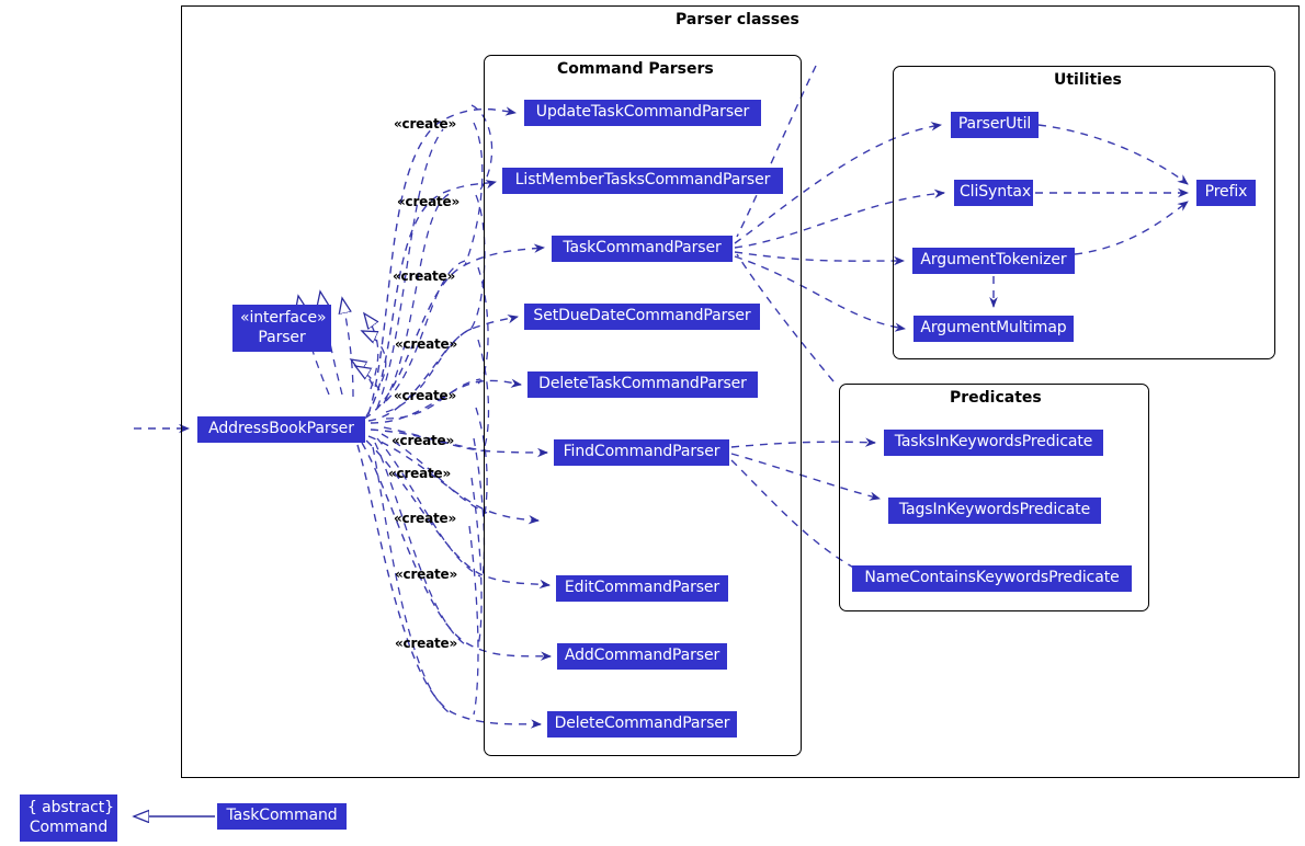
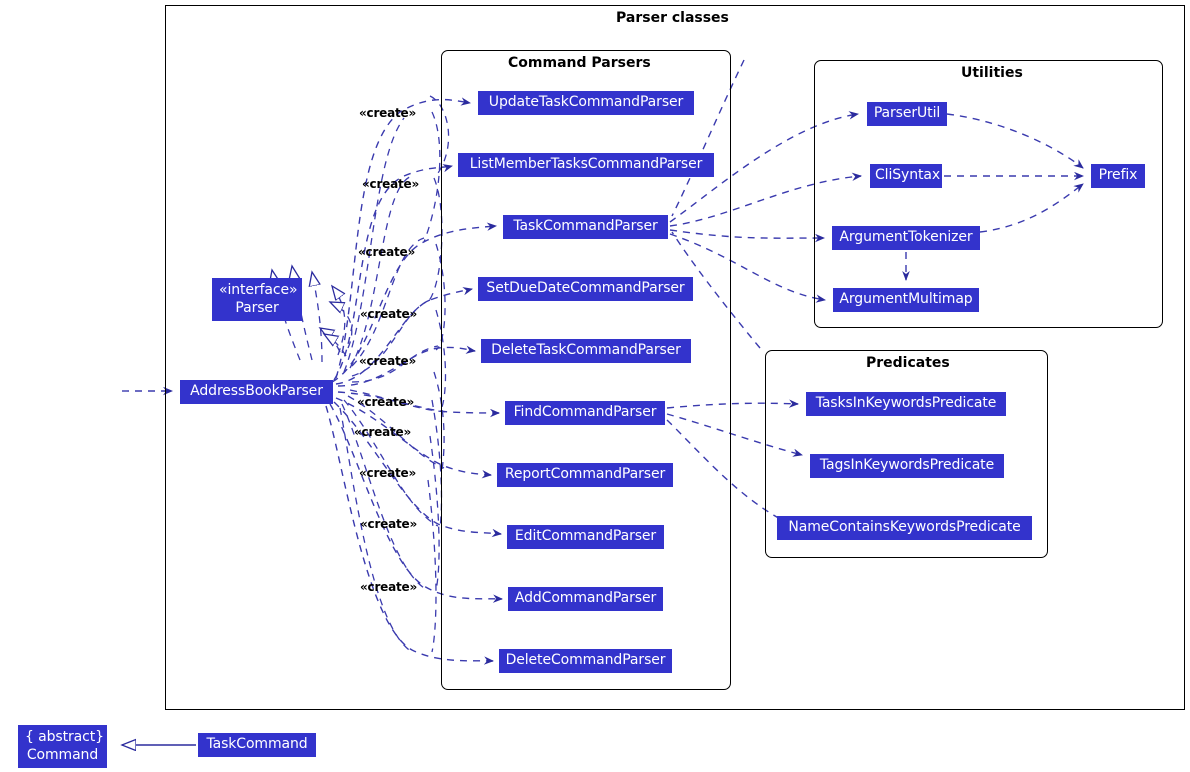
  Parser classes
  Command Parsers
  Utilities
  Predicates
  «interface»
  Parser
  AddressBookParser
  UpdateTaskCommandParser
  ListMemberTasksCommandParser
  TaskCommandParser
  SetDueDateCommandParser
  DeleteTaskCommandParser
  FindCommandParser
+ ReportCommandParser
  EditCommandParser
  AddCommandParser
  DeleteCommandParser
  ParserUtil
  CliSyntax
  ArgumentTokenizer
  ArgumentMultimap
  Prefix
  TasksInKeywordsPredicate
  TagsInKeywordsPredicate
  NameContainsKeywordsPredicate
  { abstract}
  Command
  TaskCommand
  «create»
  «create»
  «create»
  «create»
  «create»
  «create»
  «create»
  «create»
  «create»
  «create»
